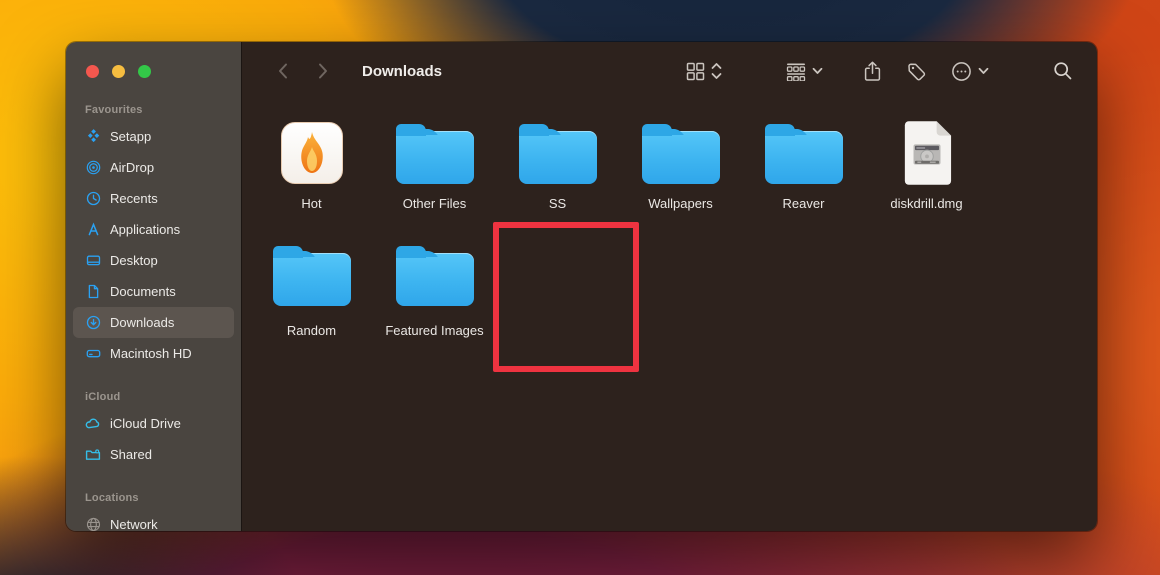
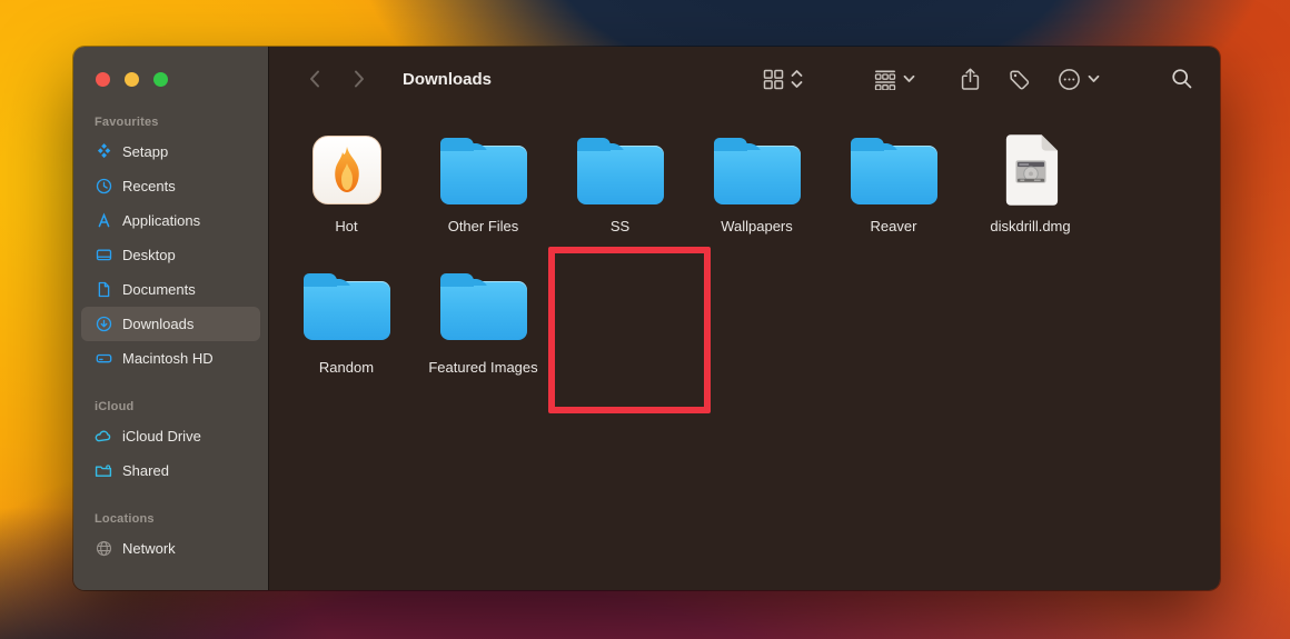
  Favourites
  Setapp
- AirDrop
  Recents
  Applications
  Desktop
  Documents
  Downloads
  Macintosh HD
  iCloud
  iCloud Drive
  Shared
  Locations
  Network
  Downloads
  Hot
  Other Files
  SS
  Wallpapers
  Reaver
  diskdrill.dmg
  Random
  Featured Images
